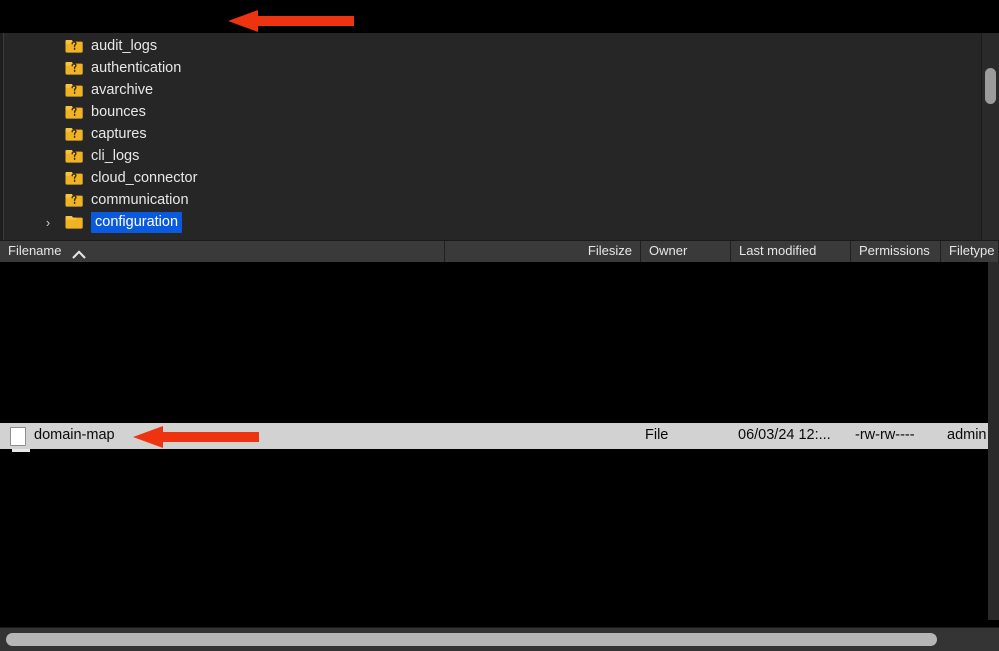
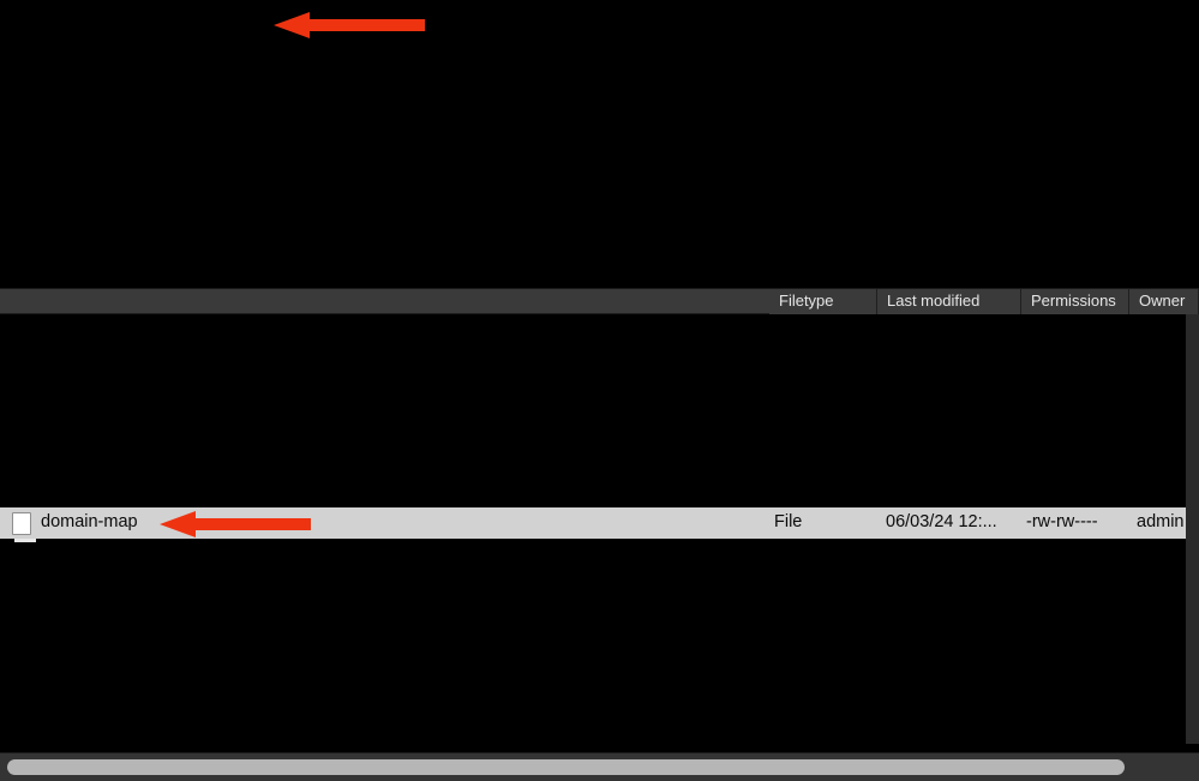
- audit_logs
- authentication
- avarchive
- bounces
- captures
- cli_logs
- cloud_connector
- communication
- ›
- configuration
- Filename
- Filesize
- Owner
+ Filetype
  Last modified
  Permissions
- Filetype
+ Owner
  domain-map
  File
  06/03/24 12:...
  -rw-rw----
  admin
